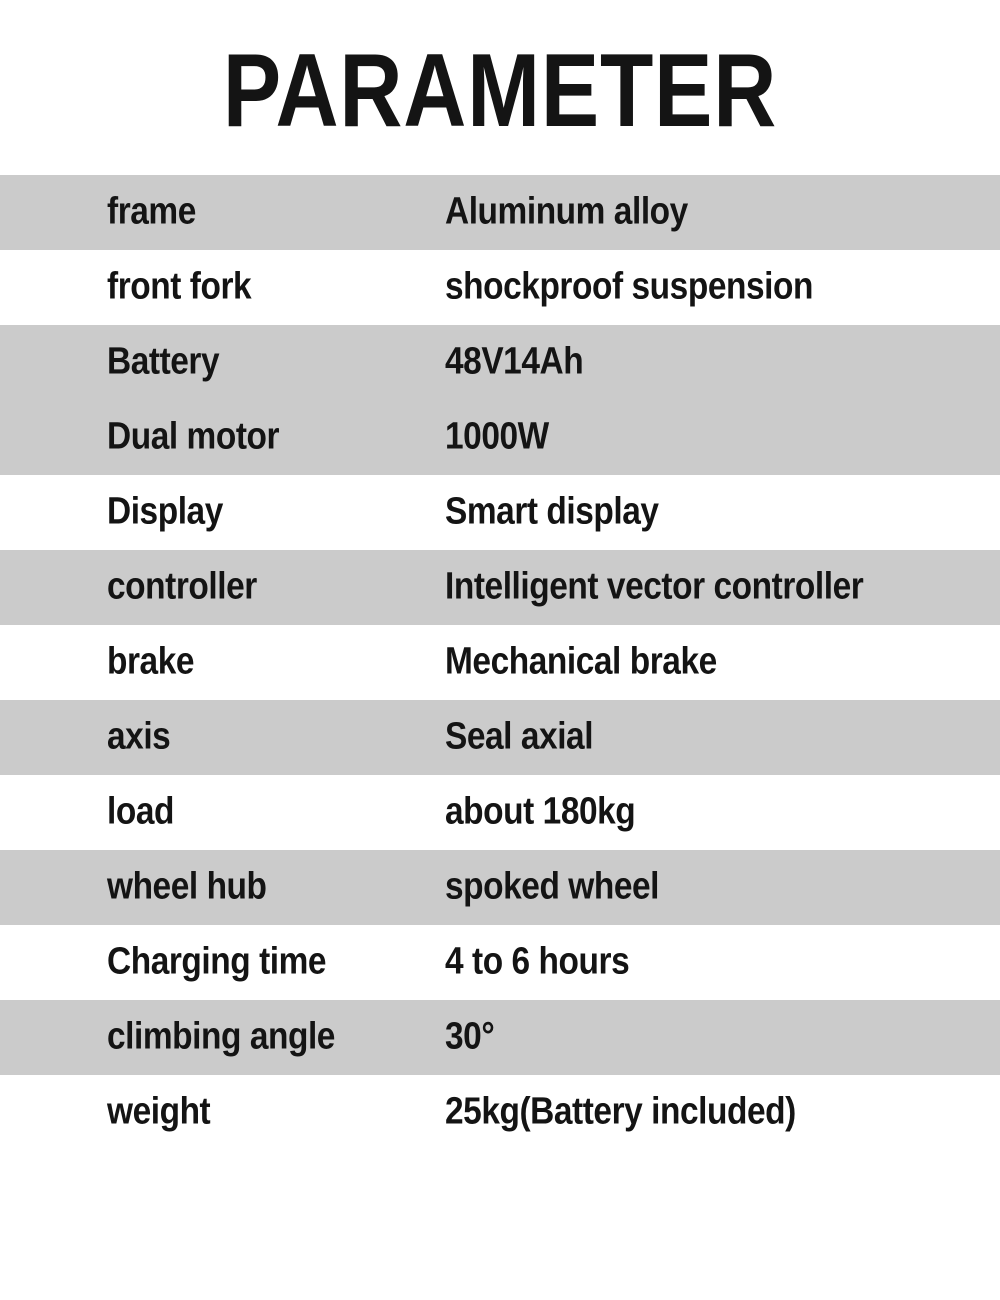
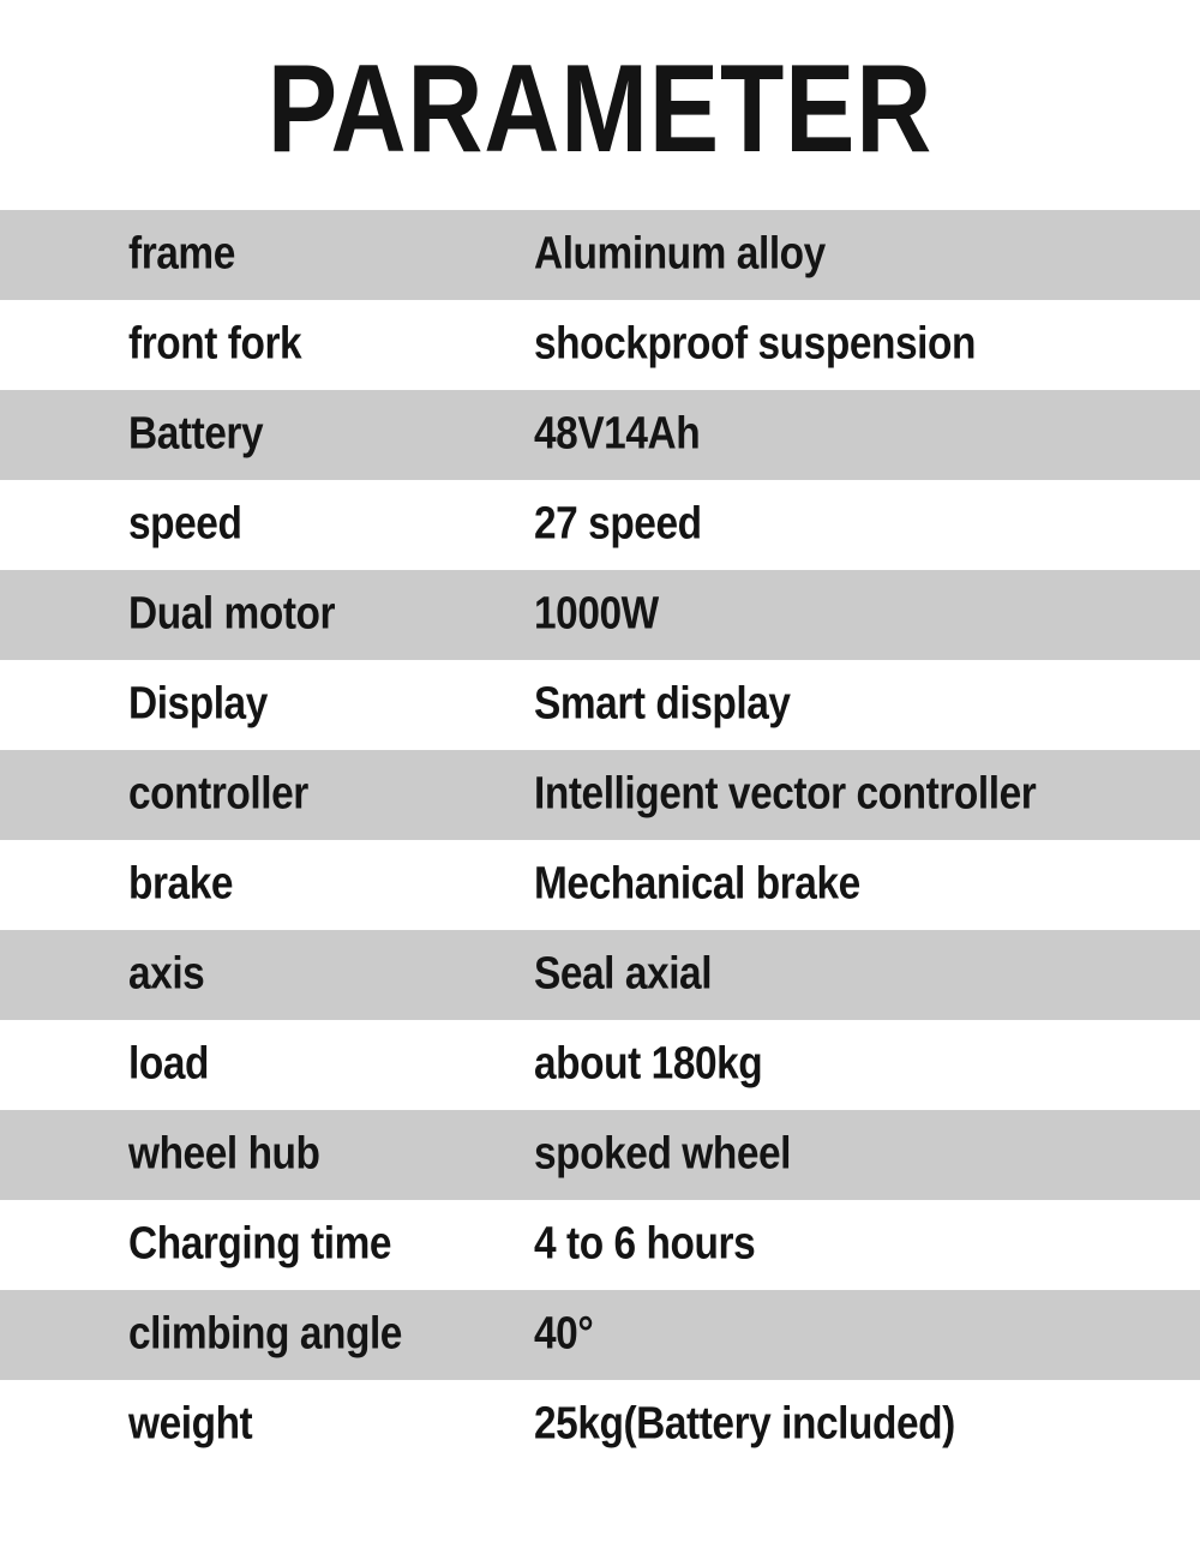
  PARAMETER
  frame
  Aluminum alloy
  front fork
  shockproof suspension
  Battery
  48V14Ah
+ speed
+ 27 speed
  Dual motor
  1000W
  Display
  Smart display
  controller
  Intelligent vector controller
  brake
  Mechanical brake
  axis
  Seal axial
  load
  about 180kg
  wheel hub
  spoked wheel
  Charging time
  4 to 6 hours
  climbing angle
- 30°
+ 40°
  weight
  25kg(Battery included)
